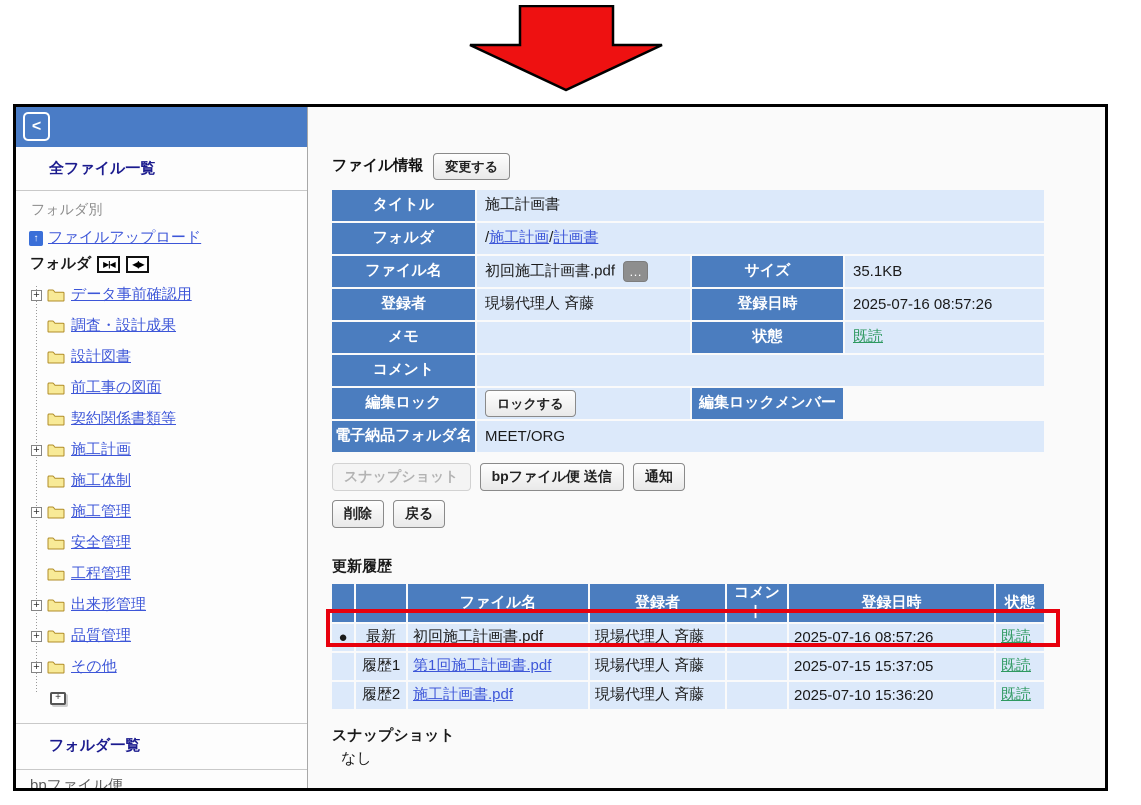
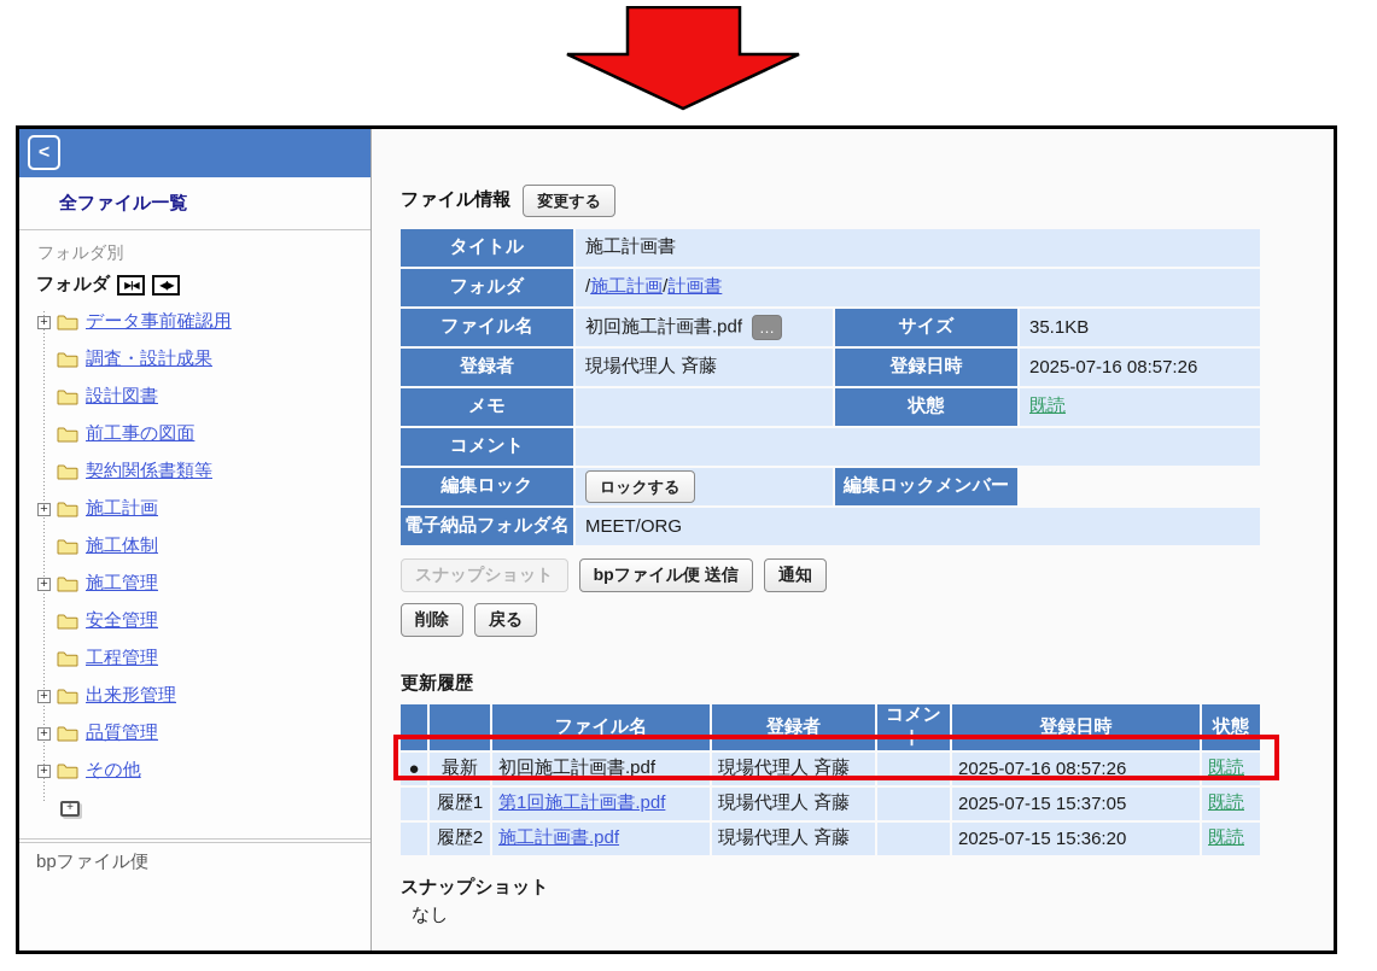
  <
  全ファイル一覧
  フォルダ別
- ↑
- ファイルアップロード
  フォルダ
  ▶|◀
  ◀|▶
  +
  データ事前確認用
  調査・設計成果
  設計図書
  前工事の図面
  契約関係書類等
  +
  施工計画
  施工体制
  +
  施工管理
  安全管理
  工程管理
  +
  出来形管理
  +
  品質管理
  +
  その他
  +
- フォルダ一覧
  bpファイル便
  ファイル情報
  変更する
  タイトル	施工計画書
  フォルダ	/施工計画/計画書
  ファイル名	初回施工計画書.pdf …	サイズ	35.1KB
  登録者	現場代理人 斉藤	登録日時	2025-07-16 08:57:26
  メモ		状態	既読
  コメント
  編集ロック	ロックする	編集ロックメンバー
  電子納品フォルダ名	MEET/ORG
  スナップショット
  bpファイル便 送信
  通知
  削除
  戻る
  更新履歴
  		ファイル名	登録者	コメント	登録日時	状態
  ●	最新	初回施工計画書.pdf	現場代理人 斉藤		2025-07-16 08:57:26	既読
  	履歴1	第1回施工計画書.pdf	現場代理人 斉藤		2025-07-15 15:37:05	既読
- 	履歴2	施工計画書.pdf	現場代理人 斉藤		2025-07-10 15:36:20	既読
+ 	履歴2	施工計画書.pdf	現場代理人 斉藤		2025-07-15 15:36:20	既読
  スナップショット
  なし
